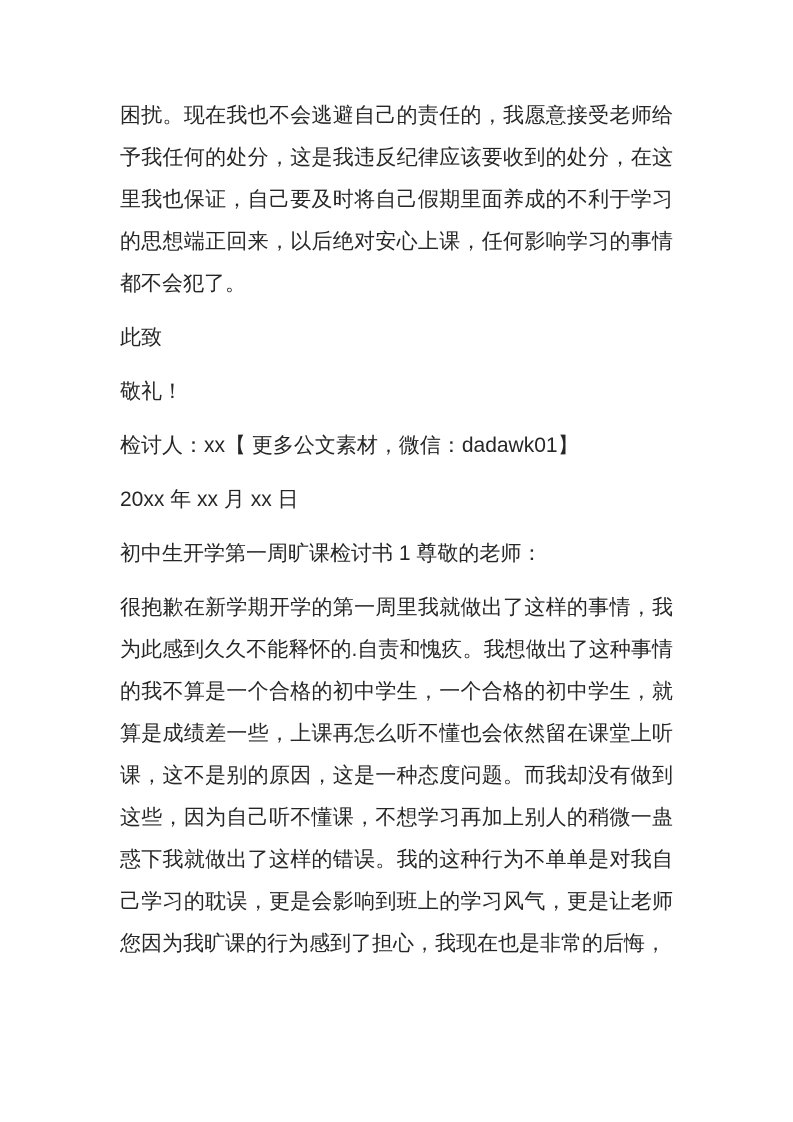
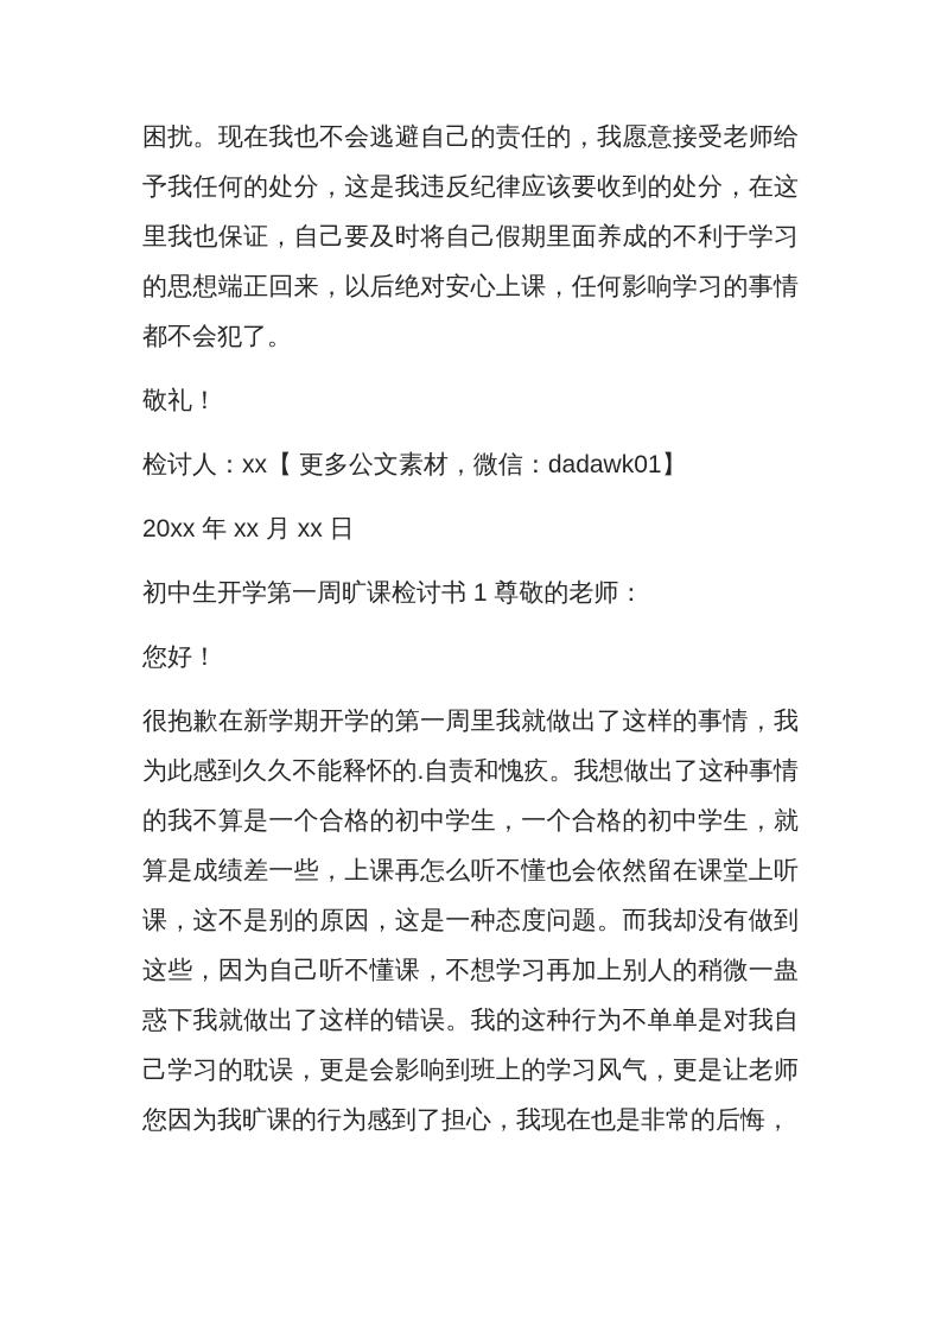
  困扰。现在我也不会逃避自己的责任的，我愿意接受老师给予我任何的处分，这是我违反纪律应该要收到的处分，在这里我也保证，自己要及时将自己假期里面养成的不利于学习的思想端正回来，以后绝对安心上课，任何影响学习的事情都不会犯了。
- 此致
  敬礼！
  检讨人：xx【 更多公文素材，微信：dadawk01】
  20xx 年 xx 月 xx 日
  初中生开学第一周旷课检讨书 1 尊敬的老师：
+ 您好！
  很抱歉在新学期开学的第一周里我就做出了这样的事情，我为此感到久久不能释怀的.自责和愧疚。我想做出了这种事情的我不算是一个合格的初中学生，一个合格的初中学生，就算是成绩差一些，上课再怎么听不懂也会依然留在课堂上听课，这不是别的原因，这是一种态度问题。而我却没有做到这些，因为自己听不懂课，不想学习再加上别人的稍微一蛊惑下我就做出了这样的错误。我的这种行为不单单是对我自己学习的耽误，更是会影响到班上的学习风气，更是让老师您因为我旷课的行为感到了担心，我现在也是非常的后悔，
